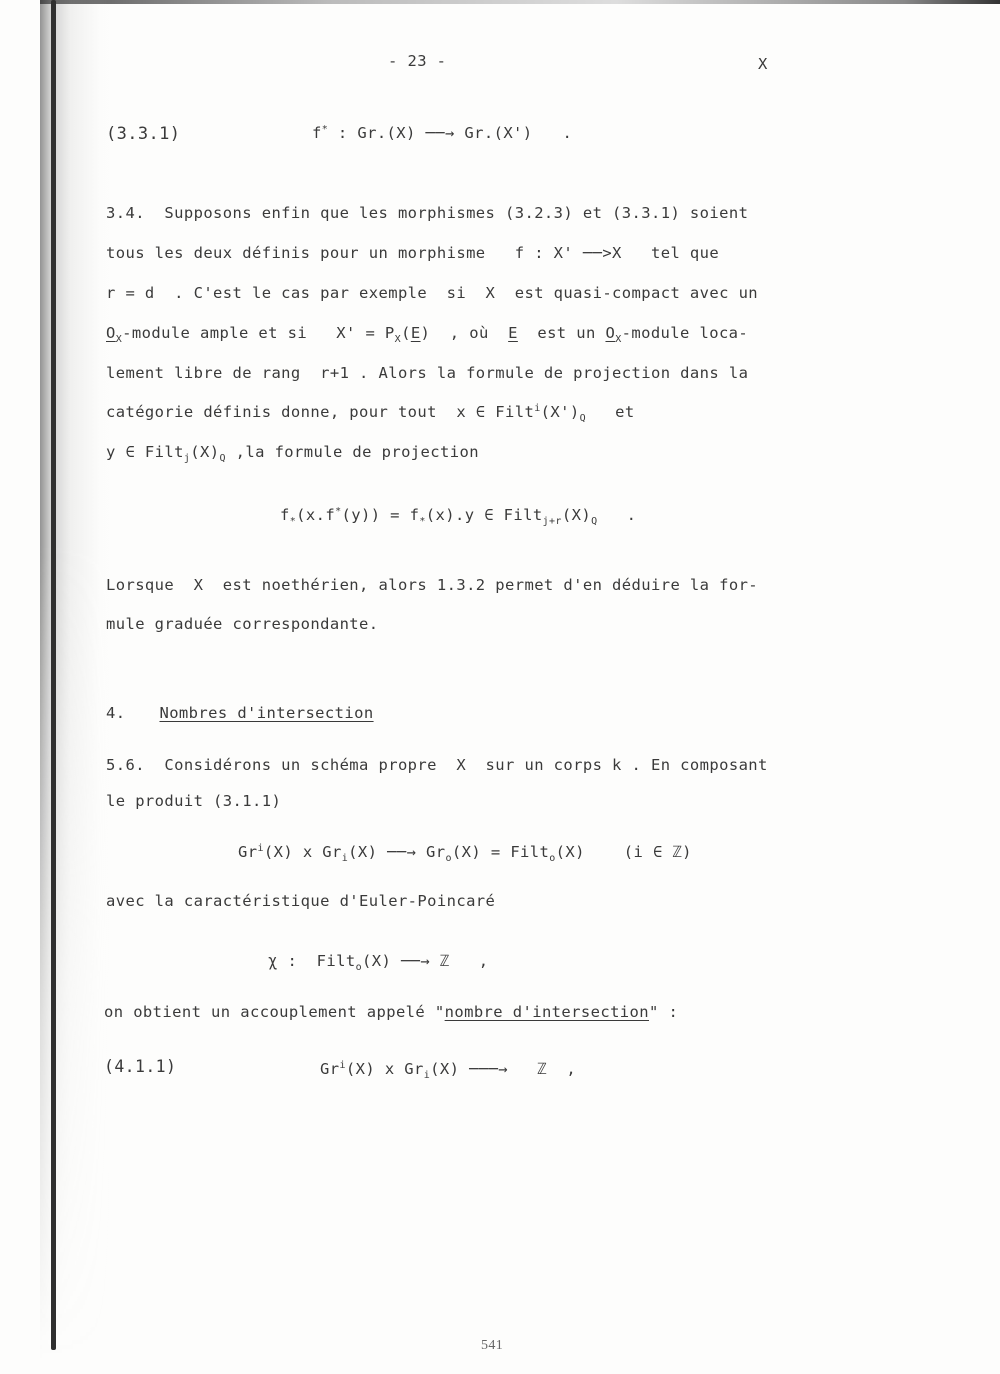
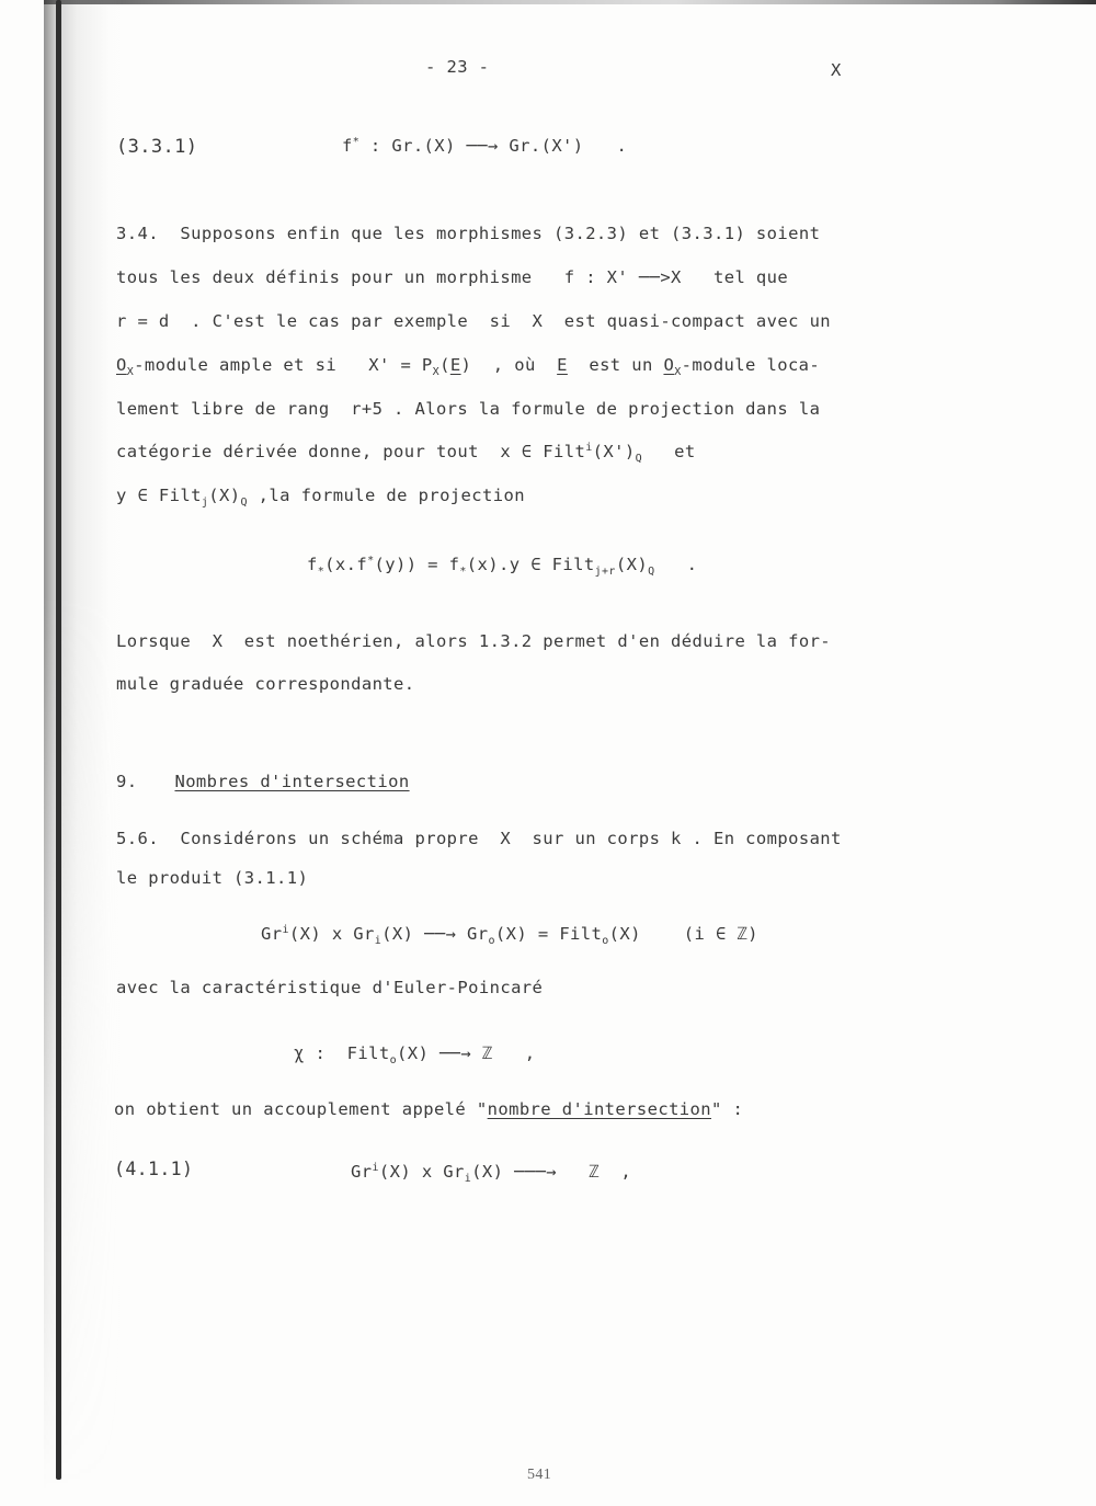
  - 23 -
  X
  (3.3.1)
  f* : Gr.(X) ──→ Gr.(X') .
  3.4. Supposons enfin que les morphismes (3.2.3) et (3.3.1) soient
  tous les deux définis pour un morphisme f : X' ──>X tel que
  r = d . C'est le cas par exemple si X est quasi-compact avec un
  OX-module ample et si X' = PX(E) , où E est un OX-module loca-
- lement libre de rang r+1 . Alors la formule de projection dans la
+ lement libre de rang r+5 . Alors la formule de projection dans la
- catégorie définis donne, pour tout x ∈ Filti(X')Q et
+ catégorie dérivée donne, pour tout x ∈ Filti(X')Q et
  y ∈ Filtj(X)Q ,la formule de projection
  f*(x.f*(y)) = f*(x).y ∈ Filtj+r(X)Q .
  Lorsque X est noethérien, alors 1.3.2 permet d'en déduire la for-
  mule graduée correspondante.
- 4. Nombres d'intersection
+ 9. Nombres d'intersection
  5.6. Considérons un schéma propre X sur un corps k . En composant
  le produit (3.1.1)
  Gri(X) x Gri(X) ──→ Gro(X) = Filto(X) (i ∈ ℤ)
  avec la caractéristique d'Euler-Poincaré
  χ : Filto(X) ──→ ℤ ,
  on obtient un accouplement appelé "nombre d'intersection" :
  (4.1.1)
  Gri(X) x Gri(X) ───→ ℤ ,
  541
